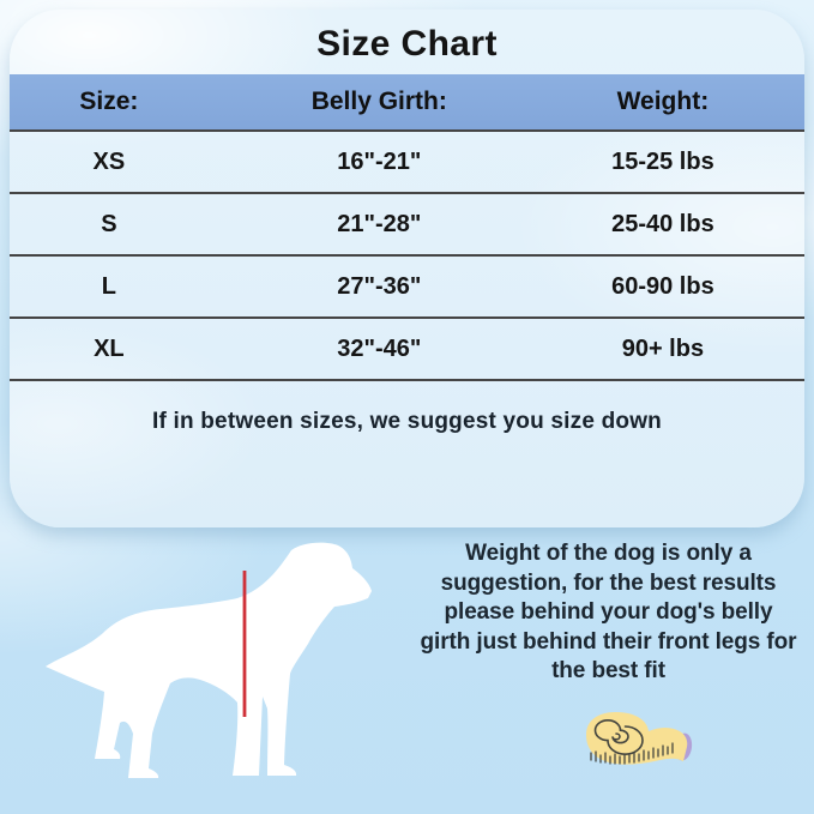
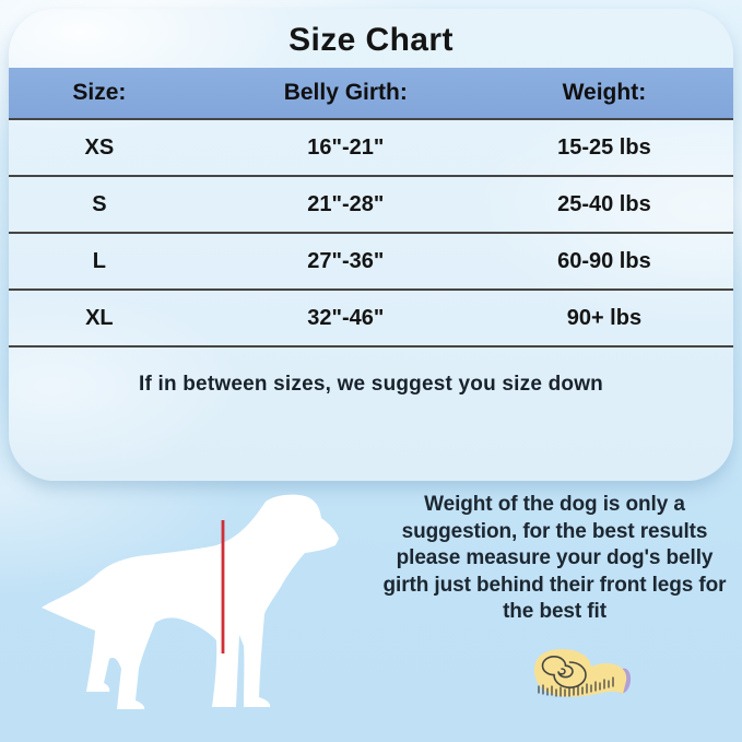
  Size Chart
  Size:
  Belly Girth:
  Weight:
  XS
  16"-21"
  15-25 lbs
  S
  21"-28"
  25-40 lbs
  L
  27"-36"
  60-90 lbs
  XL
  32"-46"
  90+ lbs
  If in between sizes, we suggest you size down
  Weight of the dog is only a
  suggestion, for the best results
- please behind your dog's belly
+ please measure your dog's belly
  girth just behind their front legs for
  the best fit
